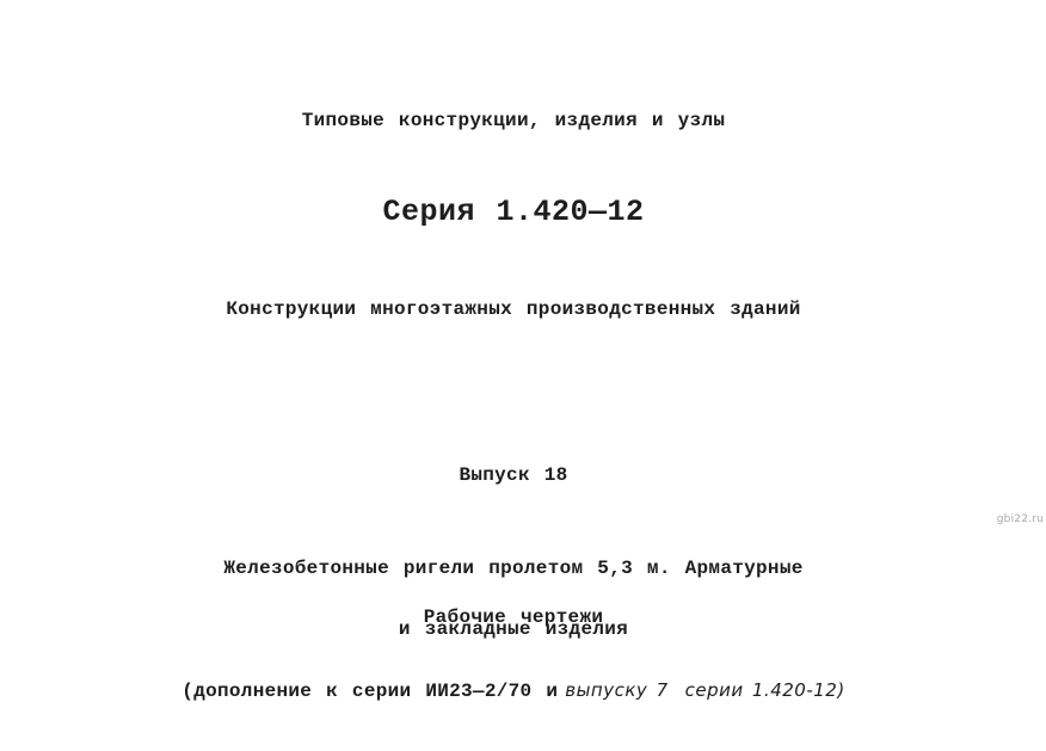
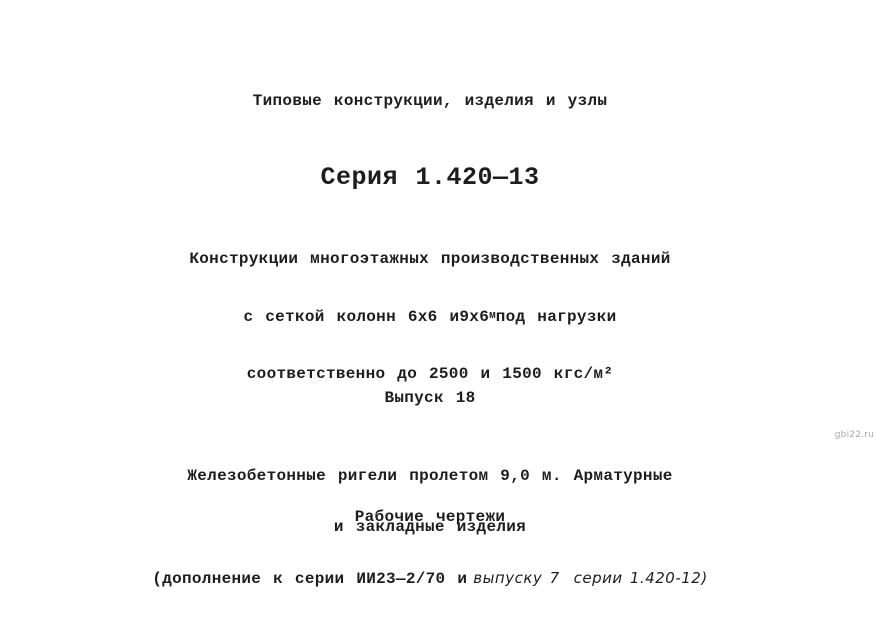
  Типовые конструкции, изделия и узлы
- Серия 1.420—12
+ Серия 1.420—13
  Конструкции многоэтажных производственных зданий
+ с сеткой колонн 6х6 и9х6мпод нагрузки
+ соответственно до 2500 и 1500 кгс/м²
  Выпуск 18
- Железобетонные ригели пролетом 5,3 м. Арматурные
+ Железобетонные ригели пролетом 9,0 м. Арматурные
  и закладные изделия
  (дополнение к серии ИИ23—2/70 и выпуску 7 серии 1.420-12)
  Рабочие чертежи
  gbi22.ru
